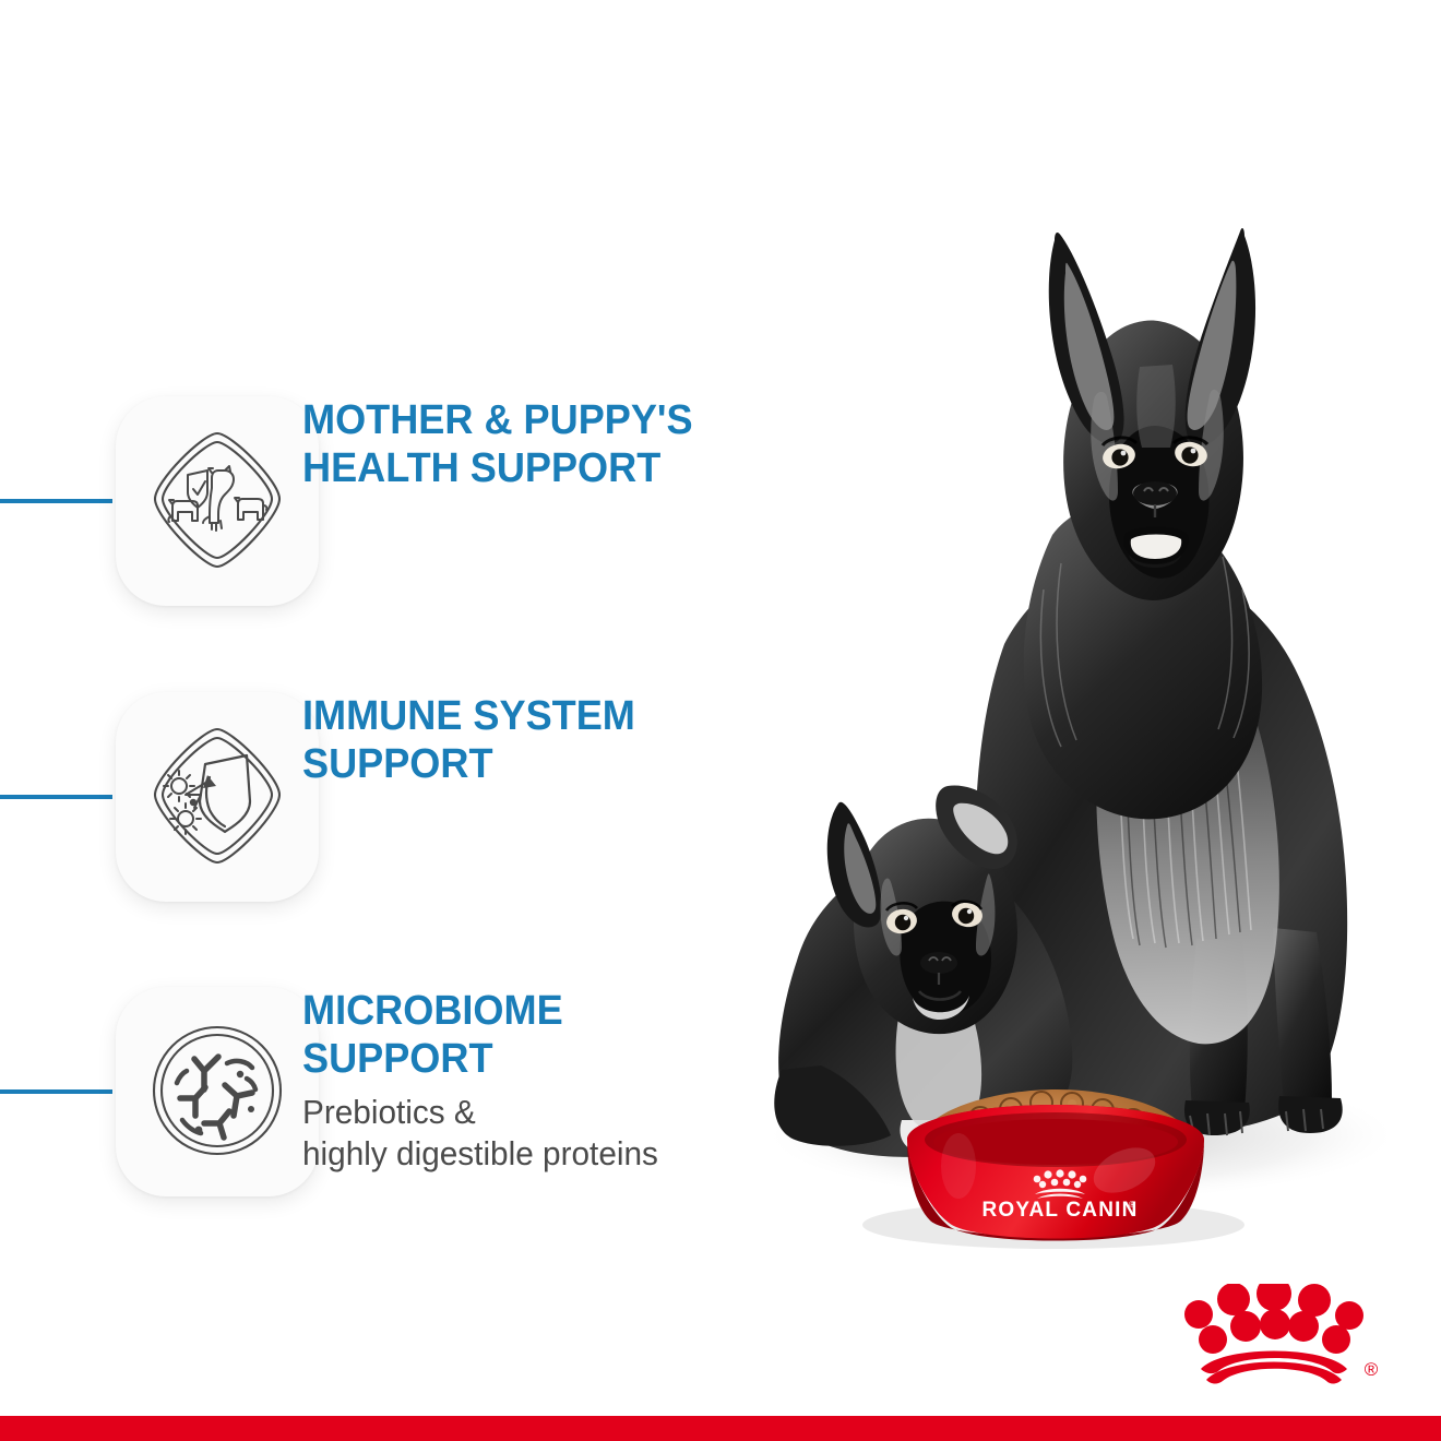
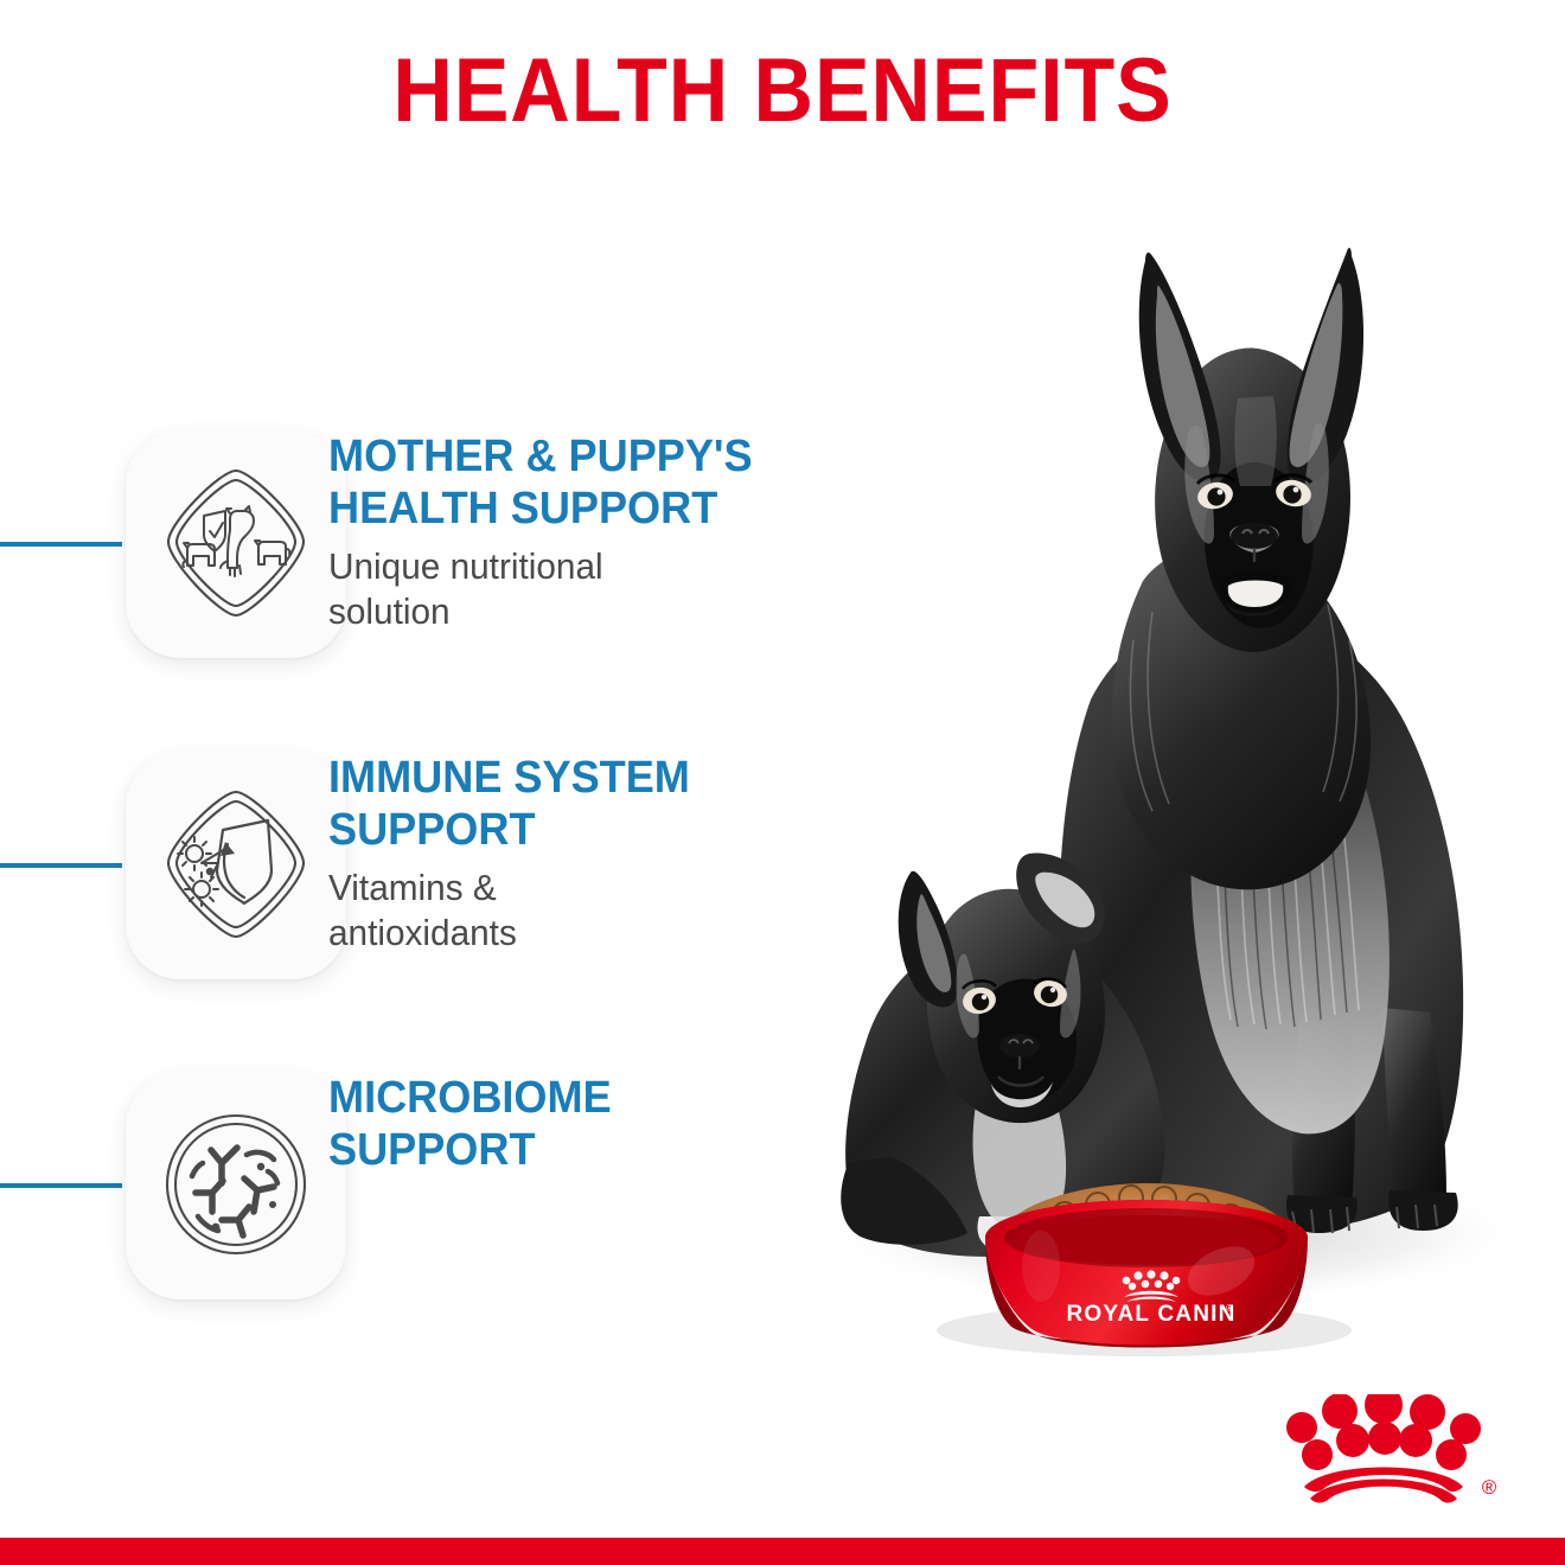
+ HEALTH BENEFITS
  MOTHER & PUPPY'S
  HEALTH SUPPORT
+ Unique nutritional
+ solution
  IMMUNE SYSTEM
  SUPPORT
+ Vitamins &
+ antioxidants
  MICROBIOME
  SUPPORT
- Prebiotics &
- highly digestible proteins
  ROYAL CANIN
  ®
  ®
